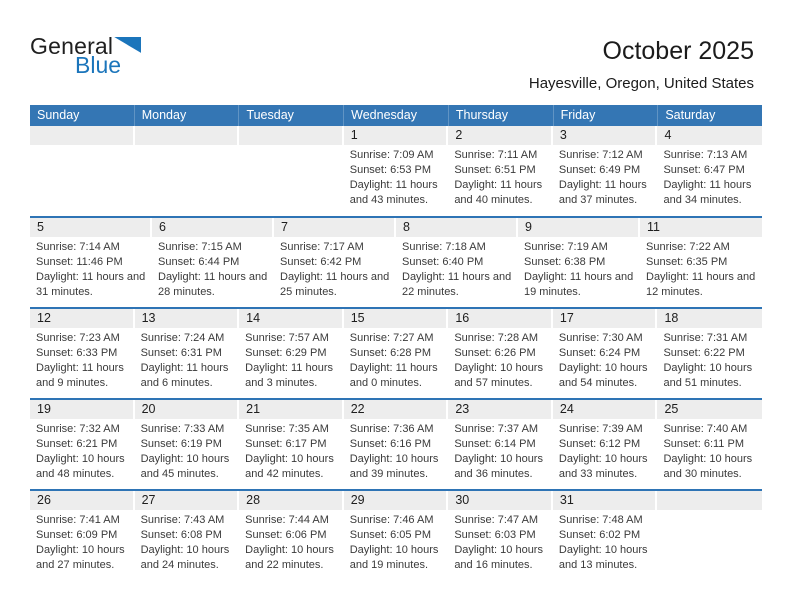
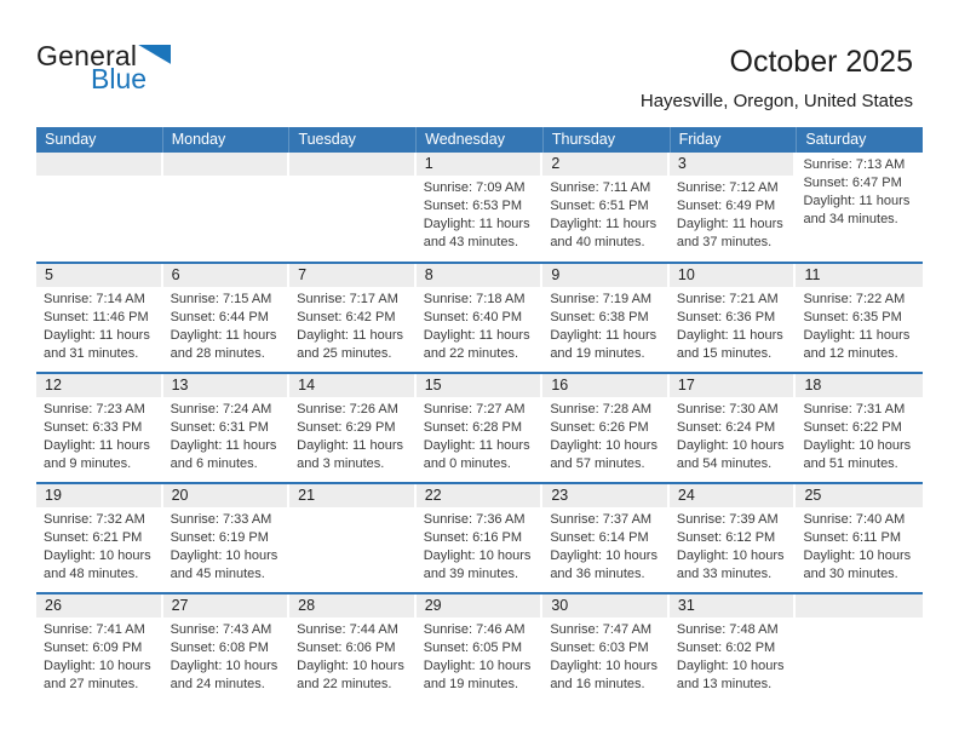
  General
  Blue
  October 2025
  Hayesville, Oregon, United States
  Sunday
  Monday
  Tuesday
  Wednesday
  Thursday
  Friday
  Saturday
  1
  Sunrise: 7:09 AM
  Sunset: 6:53 PM
  Daylight: 11 hours and 43 minutes.
  2
  Sunrise: 7:11 AM
  Sunset: 6:51 PM
  Daylight: 11 hours and 40 minutes.
  3
  Sunrise: 7:12 AM
  Sunset: 6:49 PM
  Daylight: 11 hours and 37 minutes.
- 4
  Sunrise: 7:13 AM
  Sunset: 6:47 PM
  Daylight: 11 hours and 34 minutes.
  5
  Sunrise: 7:14 AM
  Sunset: 11:46 PM
  Daylight: 11 hours and 31 minutes.
  6
  Sunrise: 7:15 AM
  Sunset: 6:44 PM
  Daylight: 11 hours and 28 minutes.
  7
  Sunrise: 7:17 AM
  Sunset: 6:42 PM
  Daylight: 11 hours and 25 minutes.
  8
  Sunrise: 7:18 AM
  Sunset: 6:40 PM
  Daylight: 11 hours and 22 minutes.
  9
  Sunrise: 7:19 AM
  Sunset: 6:38 PM
  Daylight: 11 hours and 19 minutes.
+ 10
+ Sunrise: 7:21 AM
+ Sunset: 6:36 PM
+ Daylight: 11 hours and 15 minutes.
  11
  Sunrise: 7:22 AM
  Sunset: 6:35 PM
  Daylight: 11 hours and 12 minutes.
  12
  Sunrise: 7:23 AM
  Sunset: 6:33 PM
  Daylight: 11 hours and 9 minutes.
  13
  Sunrise: 7:24 AM
  Sunset: 6:31 PM
  Daylight: 11 hours and 6 minutes.
  14
- Sunrise: 7:57 AM
+ Sunrise: 7:26 AM
  Sunset: 6:29 PM
  Daylight: 11 hours and 3 minutes.
  15
  Sunrise: 7:27 AM
  Sunset: 6:28 PM
  Daylight: 11 hours and 0 minutes.
  16
  Sunrise: 7:28 AM
  Sunset: 6:26 PM
  Daylight: 10 hours and 57 minutes.
  17
  Sunrise: 7:30 AM
  Sunset: 6:24 PM
  Daylight: 10 hours and 54 minutes.
  18
  Sunrise: 7:31 AM
  Sunset: 6:22 PM
  Daylight: 10 hours and 51 minutes.
  19
  Sunrise: 7:32 AM
  Sunset: 6:21 PM
  Daylight: 10 hours and 48 minutes.
  20
  Sunrise: 7:33 AM
  Sunset: 6:19 PM
  Daylight: 10 hours and 45 minutes.
  21
- Sunrise: 7:35 AM
- Sunset: 6:17 PM
- Daylight: 10 hours and 42 minutes.
  22
  Sunrise: 7:36 AM
  Sunset: 6:16 PM
  Daylight: 10 hours and 39 minutes.
  23
  Sunrise: 7:37 AM
  Sunset: 6:14 PM
  Daylight: 10 hours and 36 minutes.
  24
  Sunrise: 7:39 AM
  Sunset: 6:12 PM
  Daylight: 10 hours and 33 minutes.
  25
  Sunrise: 7:40 AM
  Sunset: 6:11 PM
  Daylight: 10 hours and 30 minutes.
  26
  Sunrise: 7:41 AM
  Sunset: 6:09 PM
  Daylight: 10 hours and 27 minutes.
  27
  Sunrise: 7:43 AM
  Sunset: 6:08 PM
  Daylight: 10 hours and 24 minutes.
  28
  Sunrise: 7:44 AM
  Sunset: 6:06 PM
  Daylight: 10 hours and 22 minutes.
  29
  Sunrise: 7:46 AM
  Sunset: 6:05 PM
  Daylight: 10 hours and 19 minutes.
  30
  Sunrise: 7:47 AM
  Sunset: 6:03 PM
  Daylight: 10 hours and 16 minutes.
  31
  Sunrise: 7:48 AM
  Sunset: 6:02 PM
  Daylight: 10 hours and 13 minutes.
